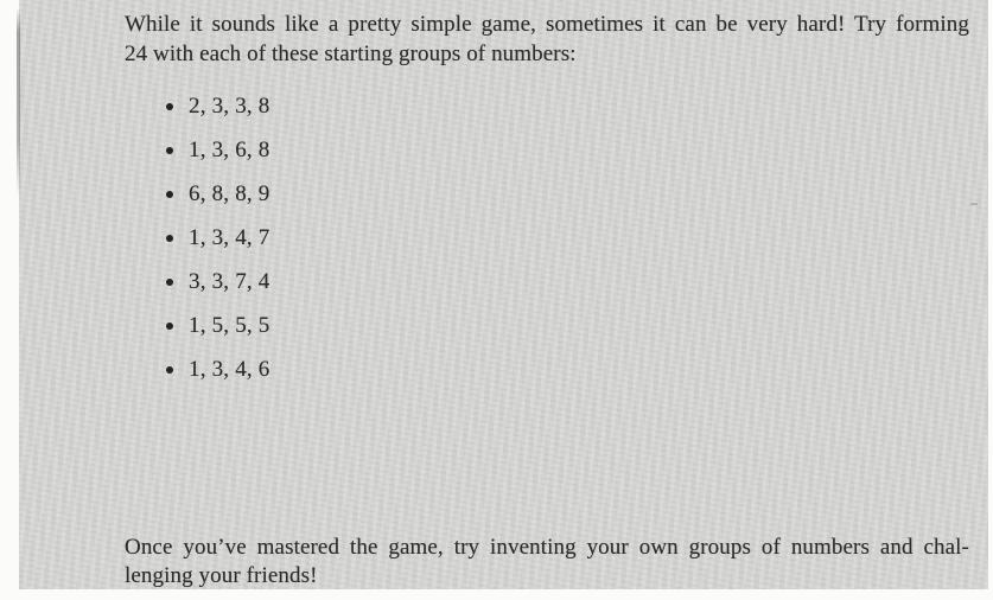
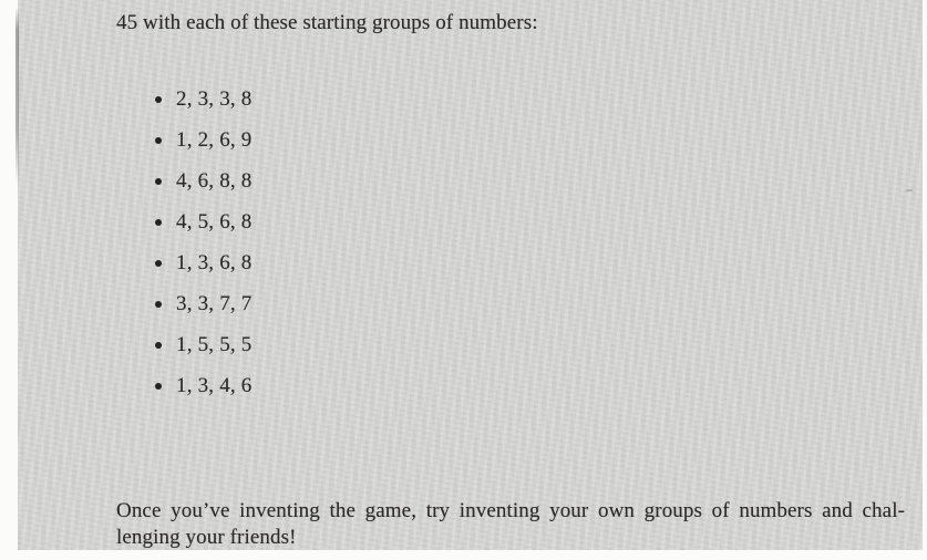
- While it sounds like a pretty simple game, sometimes it can be very hard! Try forming
- 24 with each of these starting groups of numbers:
+ 45 with each of these starting groups of numbers:
  2, 3, 3, 8
+ 1, 2, 6, 9
+ 4, 6, 8, 8
+ 4, 5, 6, 8
  1, 3, 6, 8
- 6, 8, 8, 9
- 1, 3, 4, 7
- 3, 3, 7, 4
+ 3, 3, 7, 7
  1, 5, 5, 5
  1, 3, 4, 6
- Once you’ve mastered the game, try inventing your own groups of numbers and chal-
+ Once you’ve inventing the game, try inventing your own groups of numbers and chal-
  lenging your friends!
